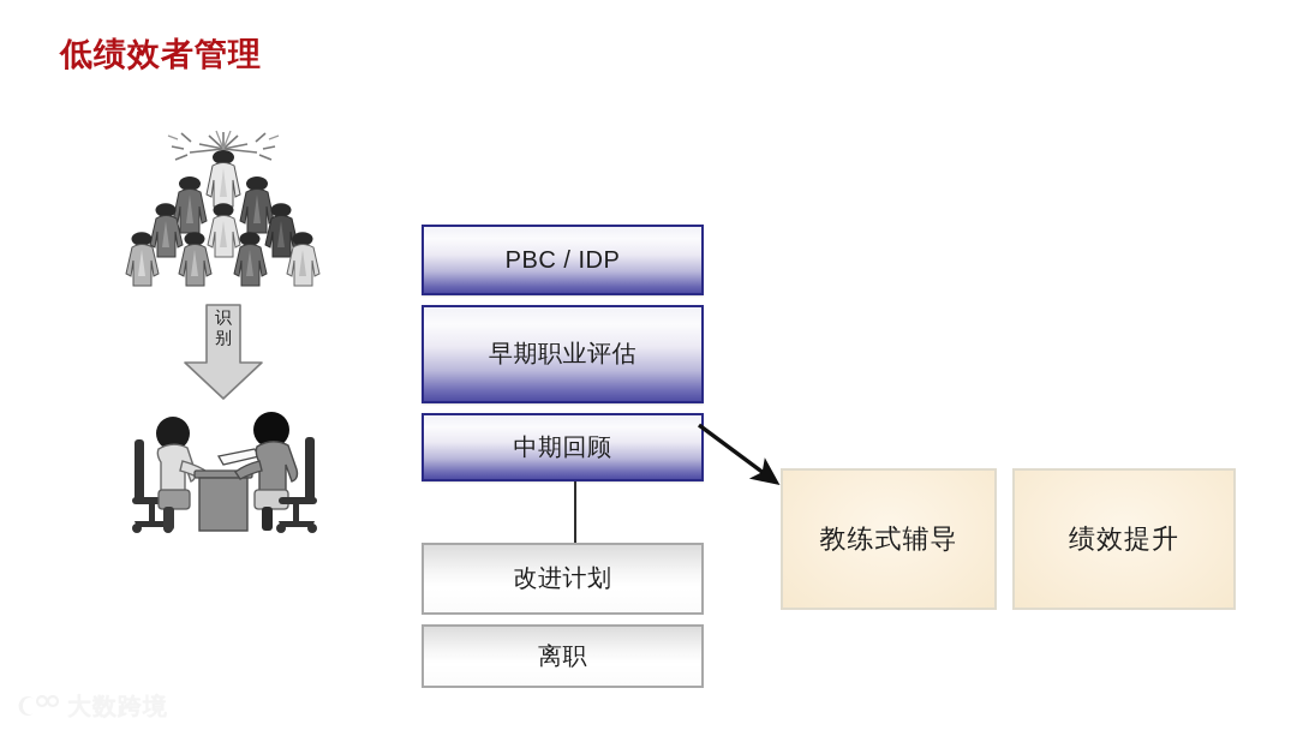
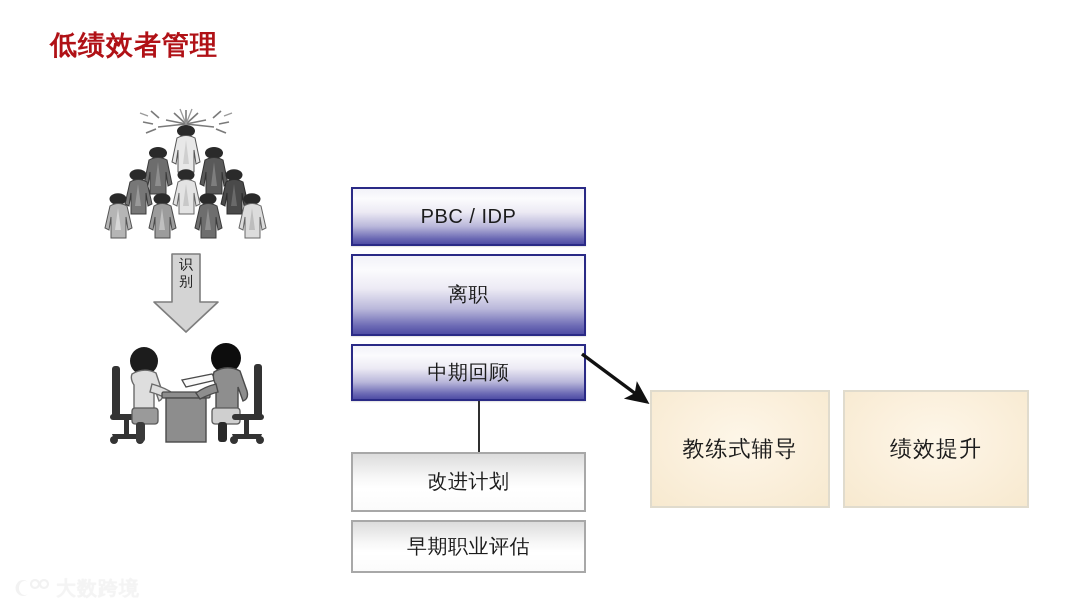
  低绩效者管理
  识
  别
  PBC / IDP
- 早期职业评估
+ 离职
  中期回顾
  改进计划
- 离职
+ 早期职业评估
  教练式辅导
  绩效提升
